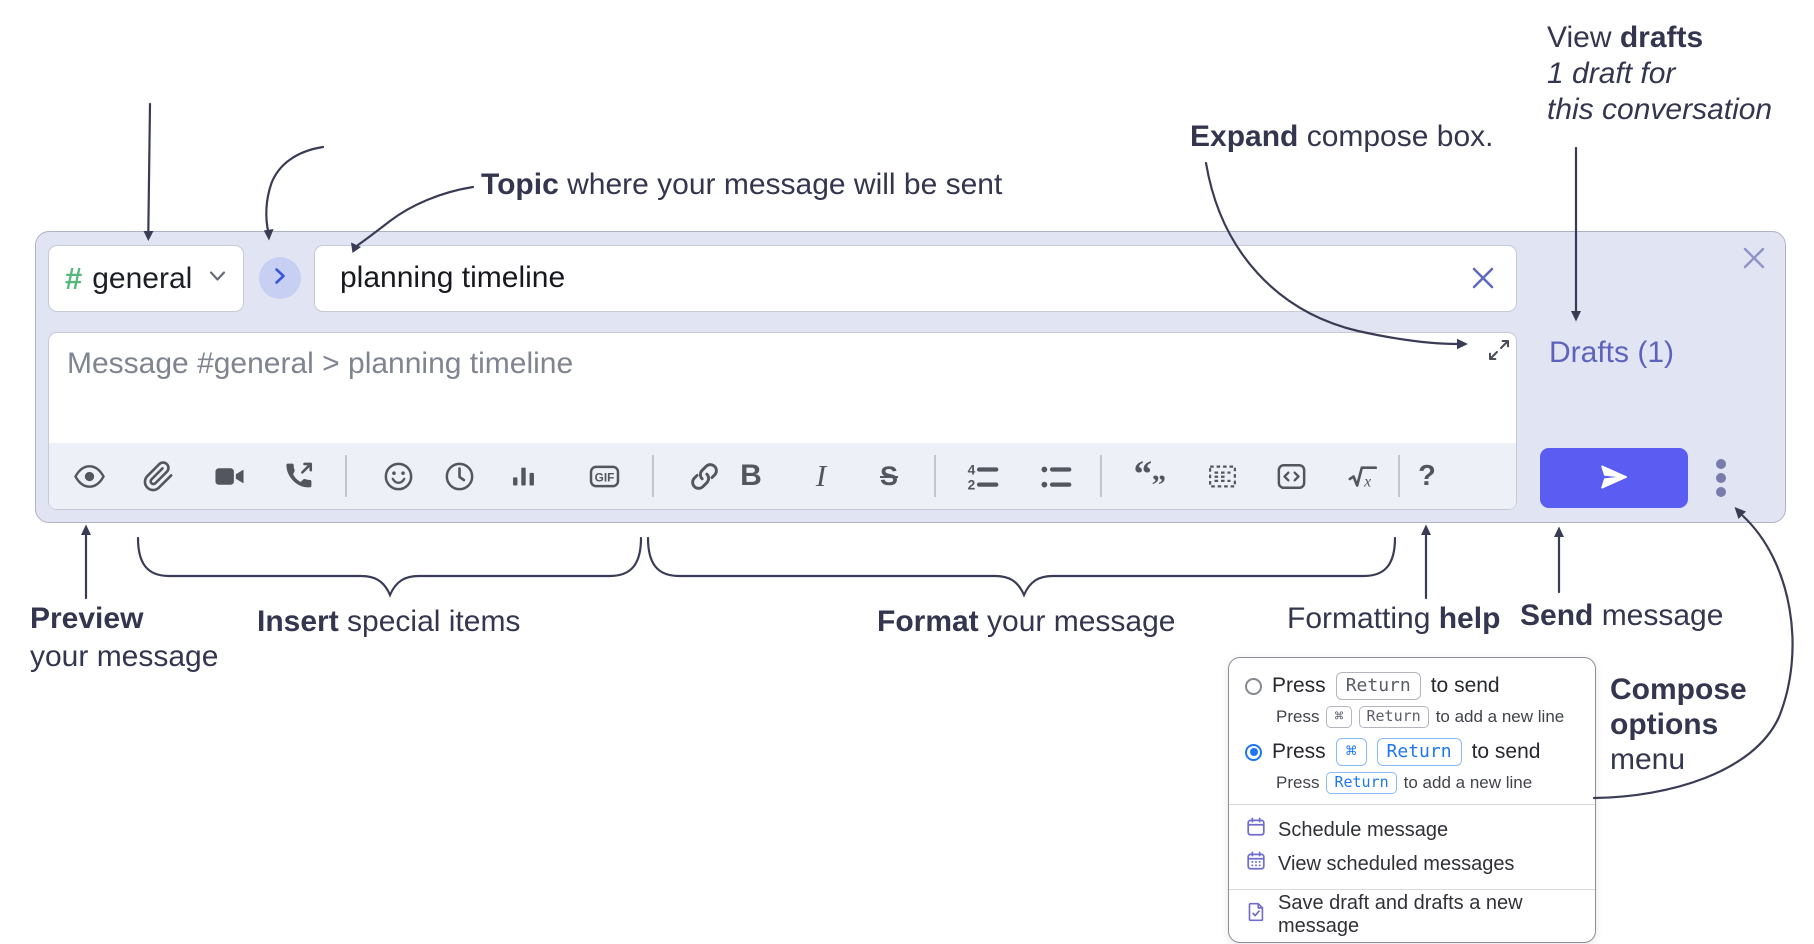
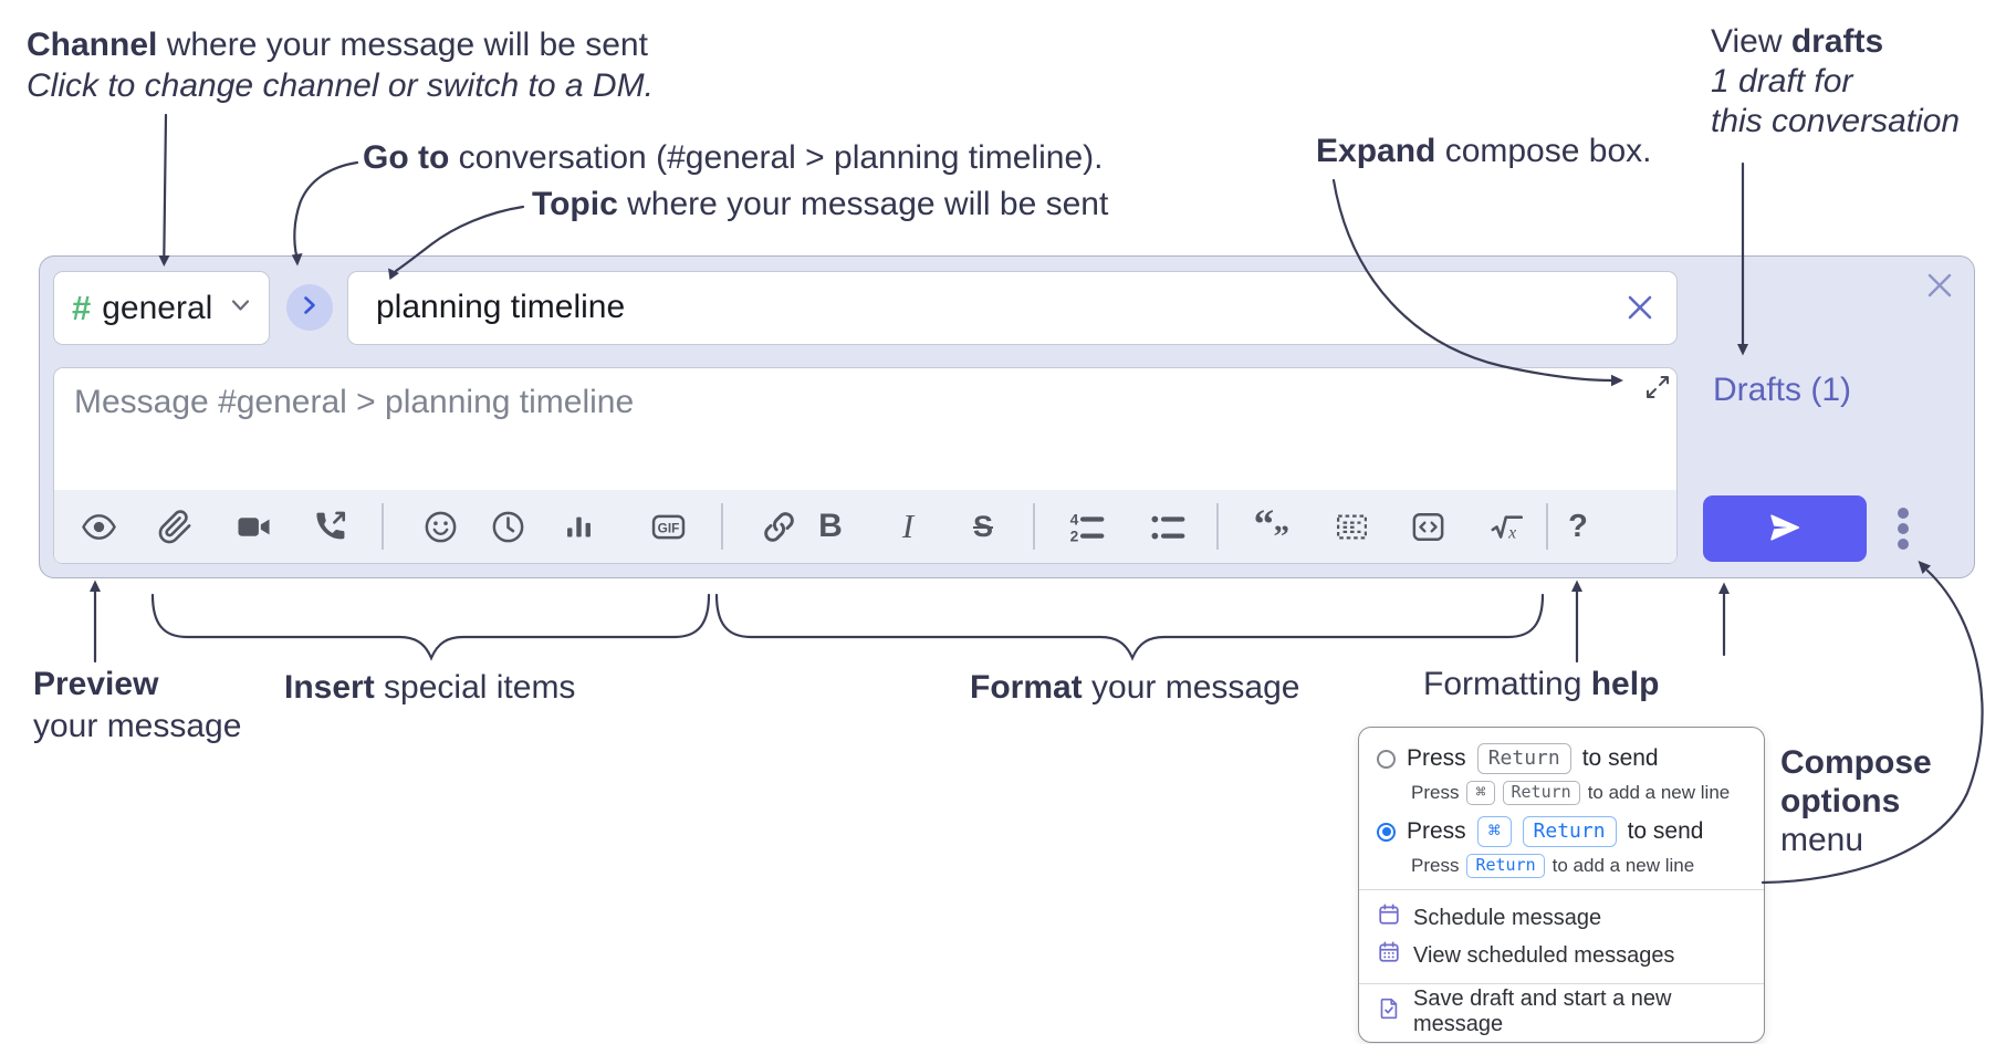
+ Channel where your message will be sent
+ Click to change channel or switch to a DM.
+ Go to conversation (#general > planning timeline).
  Topic where your message will be sent
  Expand compose box.
  View drafts
  1 draft for
  this conversation
  #
  general
  planning timeline
  Message #general > planning timeline
  GIF
  B
  I
  S
  4
  2
  “
  ”
  x
  ?
  Drafts (1)
  Preview
  your message
  Insert special items
  Format your message
  Formatting help
- Send message
  Compose
  options
  menu
  Press
  Return
  to send
  Press
  ⌘
  Return
  to add a new line
  Press
  ⌘
  Return
  to send
  Press
  Return
  to add a new line
  Schedule message
  View scheduled messages
- Save draft and drafts a new message
+ Save draft and start a new message
